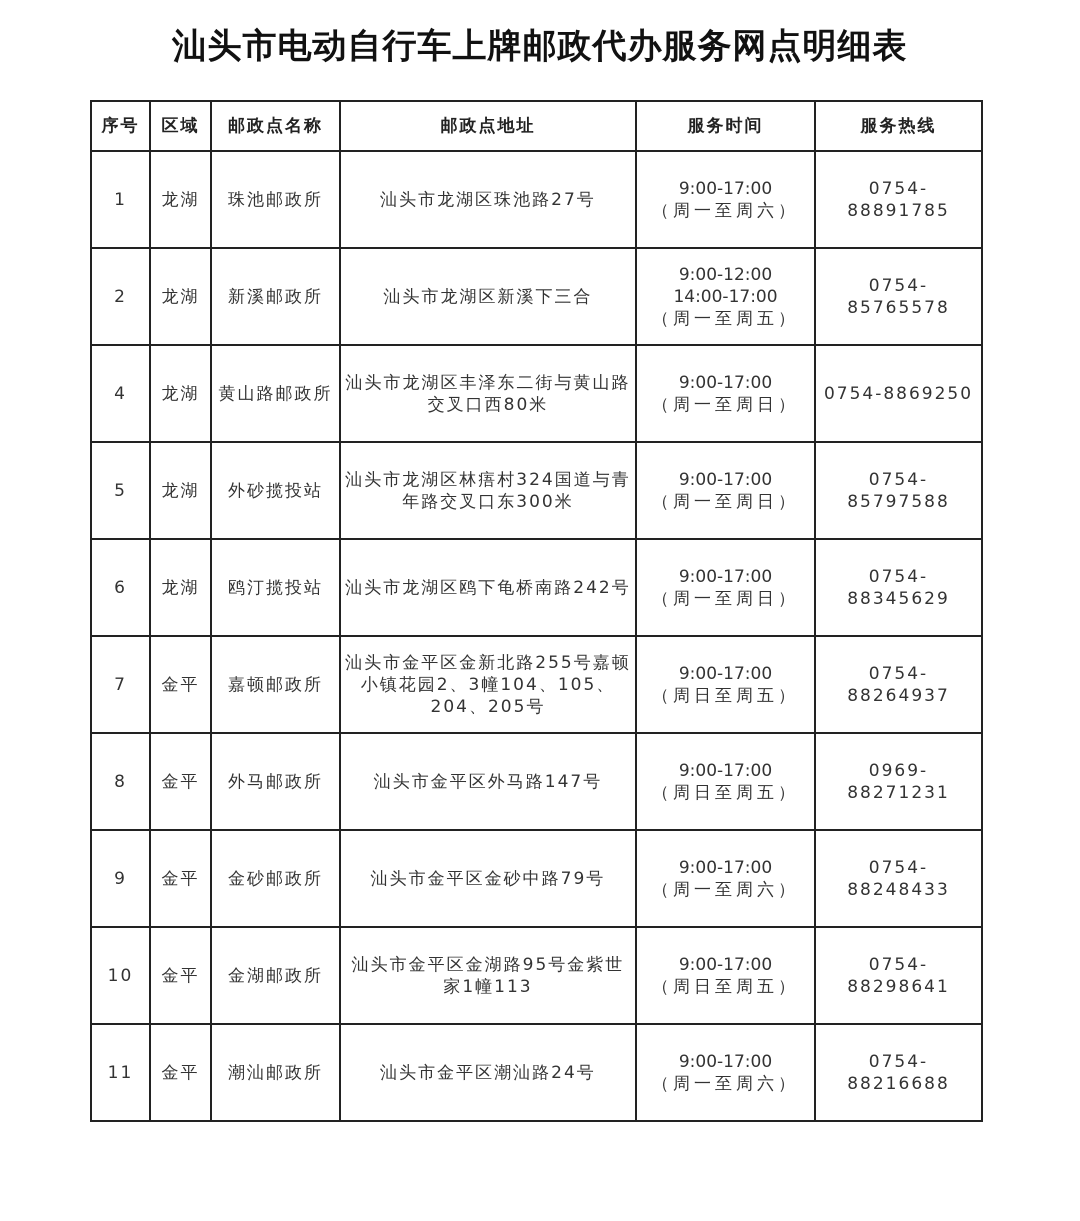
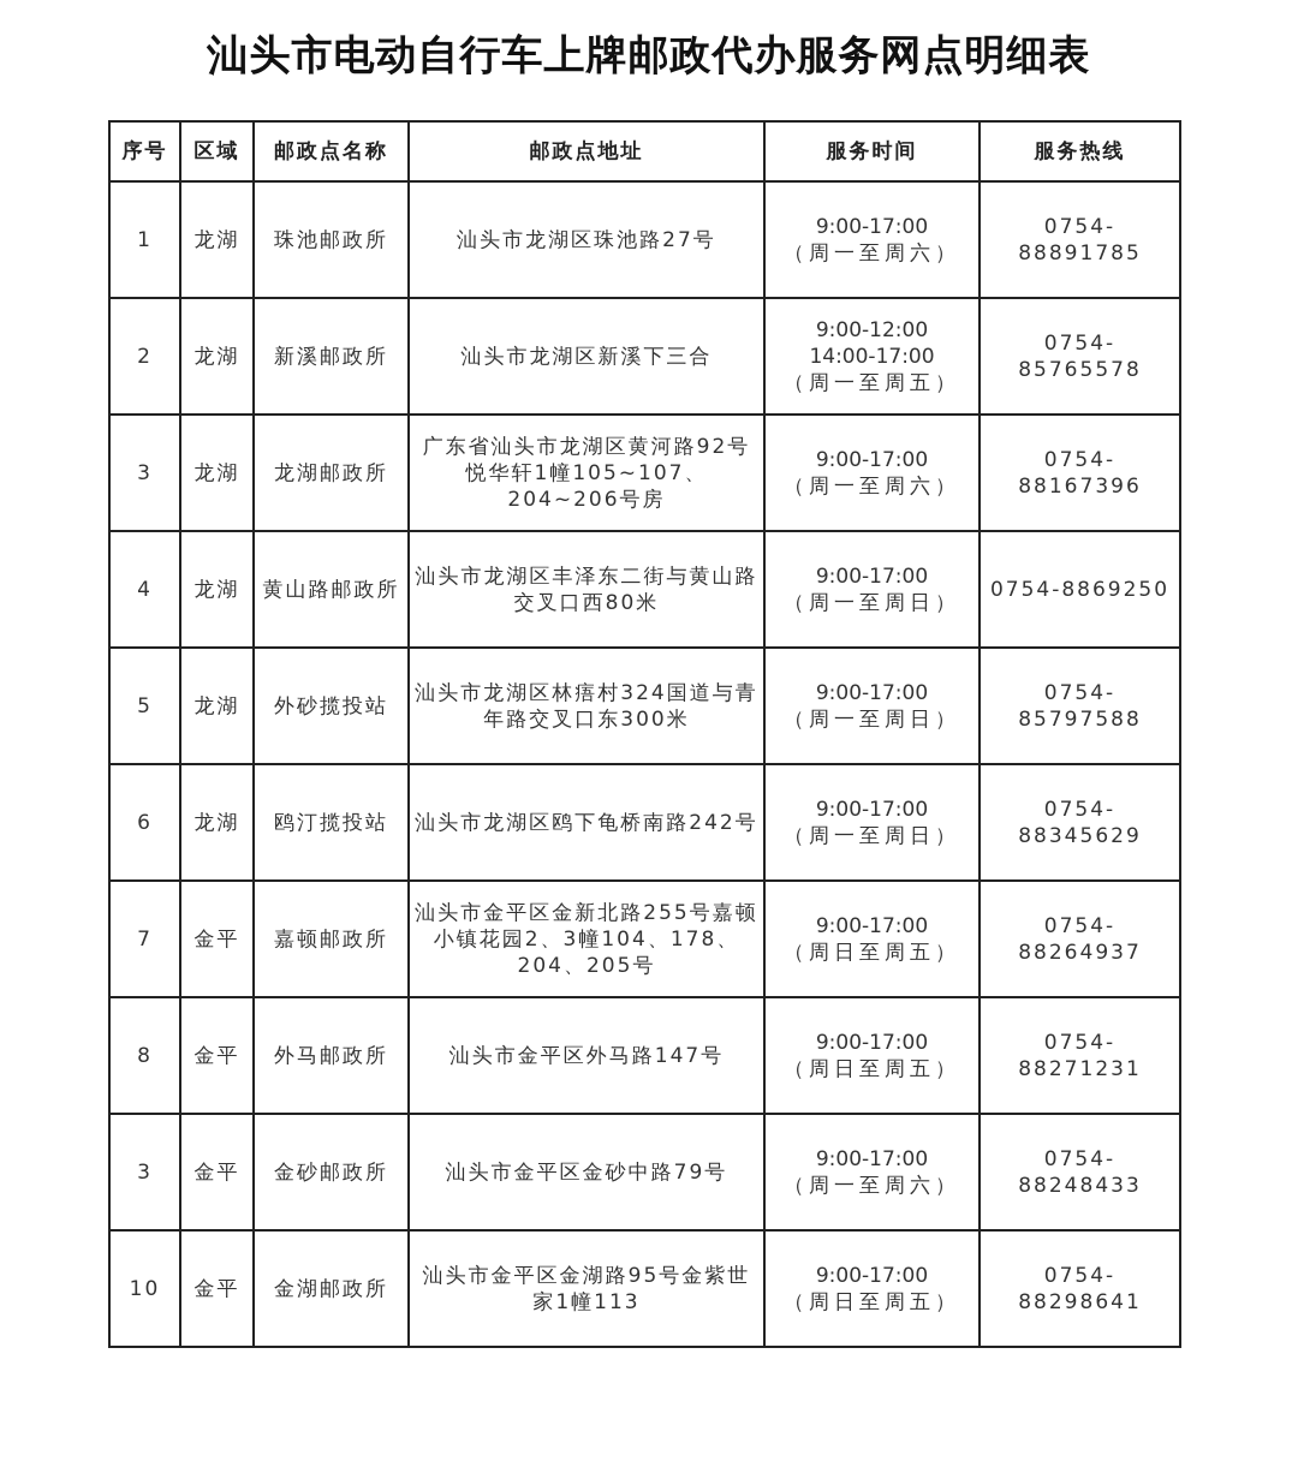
  汕头市电动自行车上牌邮政代办服务网点明细表
  序号	区域	邮政点名称	邮政点地址	服务时间	服务热线
  1	龙湖	珠池邮政所	汕头市龙湖区珠池路27号	9:00-17:00（周一至周六）	0754-88891785
  2	龙湖	新溪邮政所	汕头市龙湖区新溪下三合	9:00-12:0014:00-17:00（周一至周五）	0754-85765578
+ 3	龙湖	龙湖邮政所	广东省汕头市龙湖区黄河路92号悦华轩1幢105~107、204~206号房	9:00-17:00（周一至周六）	0754-88167396
  4	龙湖	黄山路邮政所	汕头市龙湖区丰泽东二街与黄山路交叉口西80米	9:00-17:00（周一至周日）	0754-8869250
  5	龙湖	外砂揽投站	汕头市龙湖区林痦村324国道与青年路交叉口东300米	9:00-17:00（周一至周日）	0754-85797588
  6	龙湖	鸥汀揽投站	汕头市龙湖区鸥下龟桥南路242号	9:00-17:00（周一至周日）	0754-88345629
- 7	金平	嘉顿邮政所	汕头市金平区金新北路255号嘉顿小镇花园2、3幢104、105、204、205号	9:00-17:00（周日至周五）	0754-88264937
+ 7	金平	嘉顿邮政所	汕头市金平区金新北路255号嘉顿小镇花园2、3幢104、178、204、205号	9:00-17:00（周日至周五）	0754-88264937
- 8	金平	外马邮政所	汕头市金平区外马路147号	9:00-17:00（周日至周五）	0969-88271231
+ 8	金平	外马邮政所	汕头市金平区外马路147号	9:00-17:00（周日至周五）	0754-88271231
- 9	金平	金砂邮政所	汕头市金平区金砂中路79号	9:00-17:00（周一至周六）	0754-88248433
+ 3	金平	金砂邮政所	汕头市金平区金砂中路79号	9:00-17:00（周一至周六）	0754-88248433
  10	金平	金湖邮政所	汕头市金平区金湖路95号金紫世家1幢113	9:00-17:00（周日至周五）	0754-88298641
- 11	金平	潮汕邮政所	汕头市金平区潮汕路24号	9:00-17:00（周一至周六）	0754-88216688
